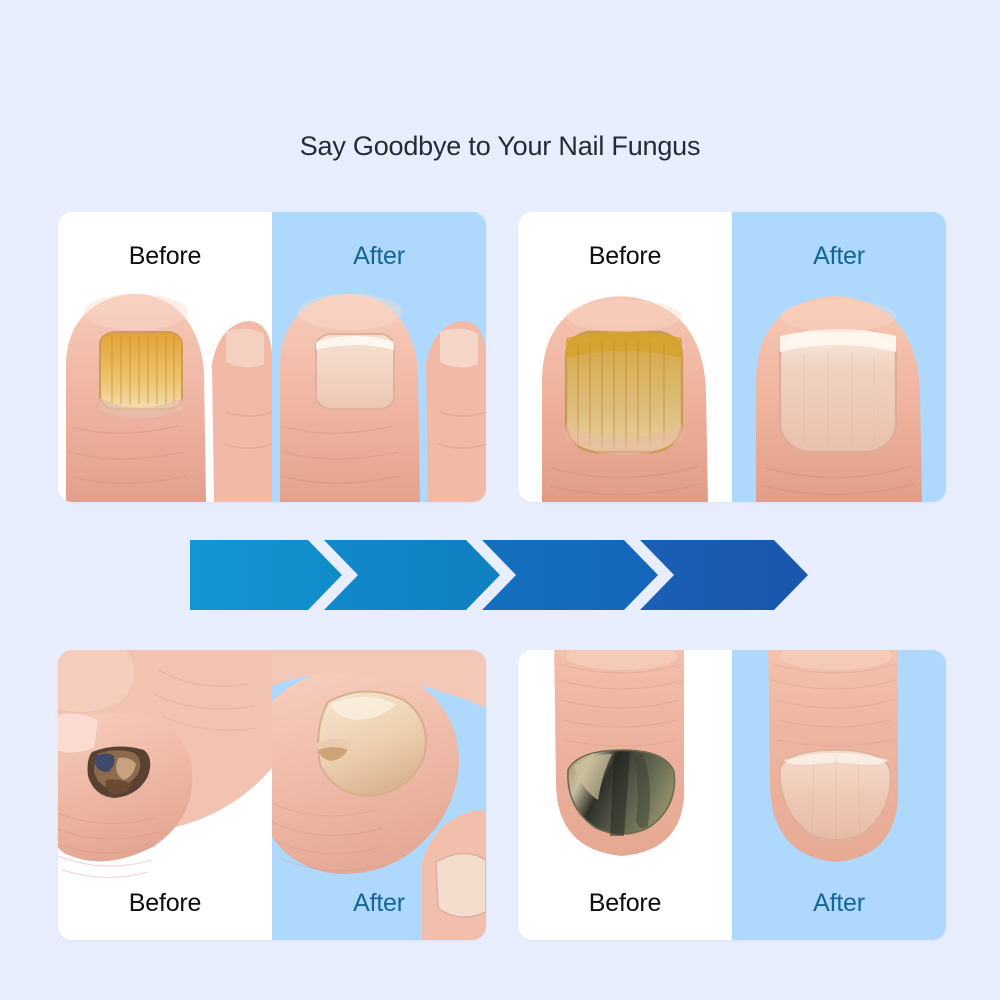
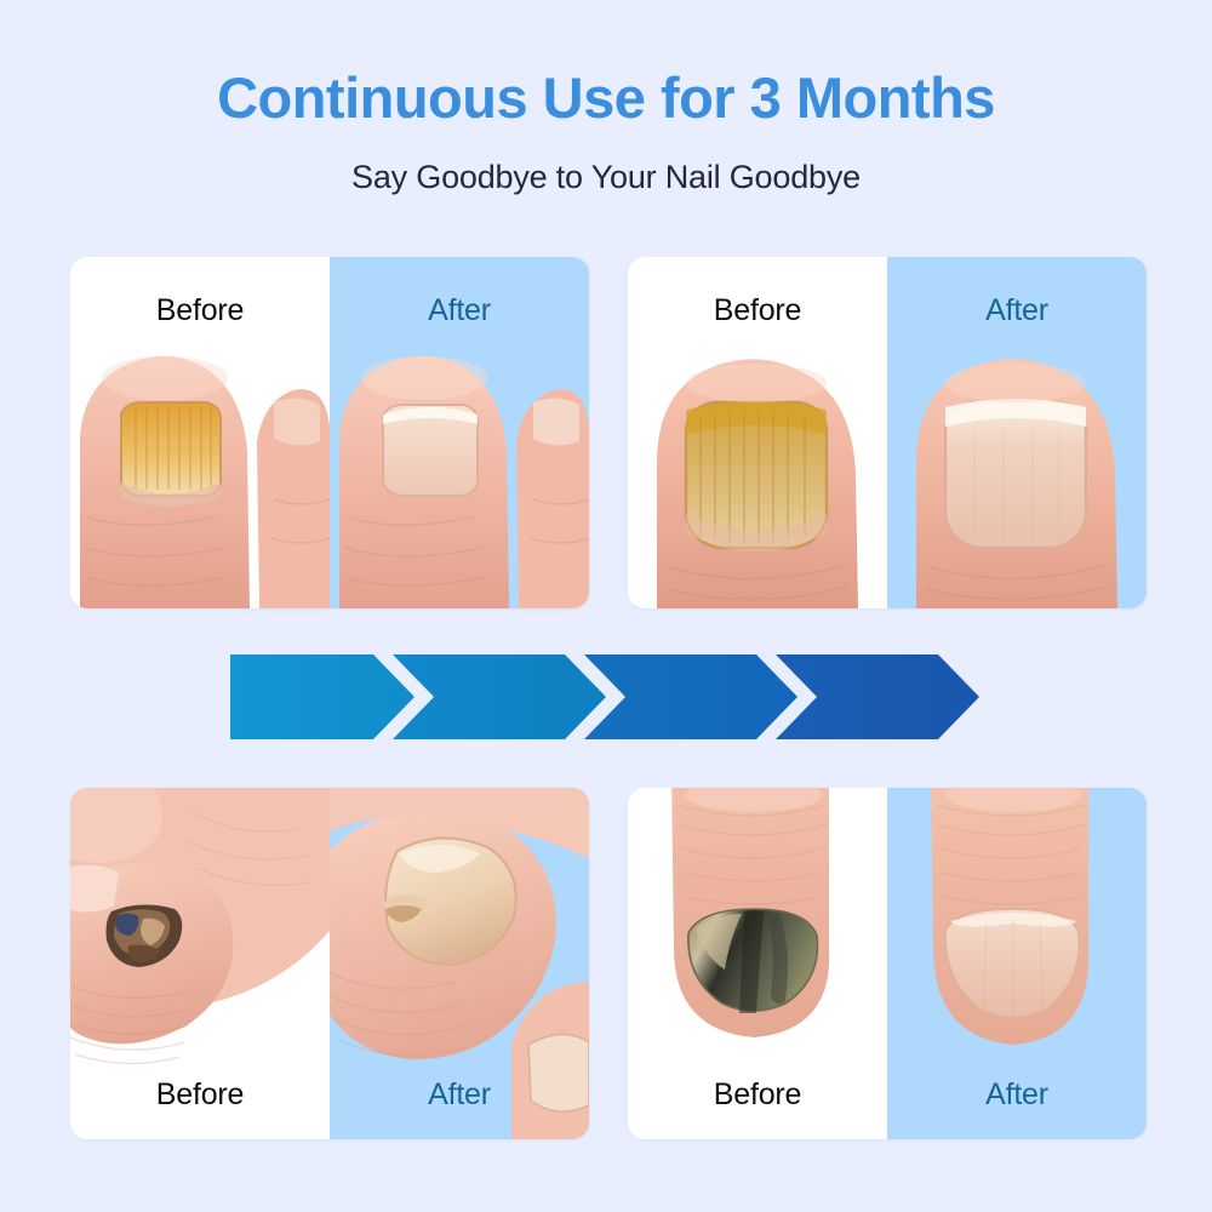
+ Continuous Use for 3 Months
- Say Goodbye to Your Nail Fungus
+ Say Goodbye to Your Nail Goodbye
  Before
  After
  Before
  After
  Before
  After
  Before
  After
